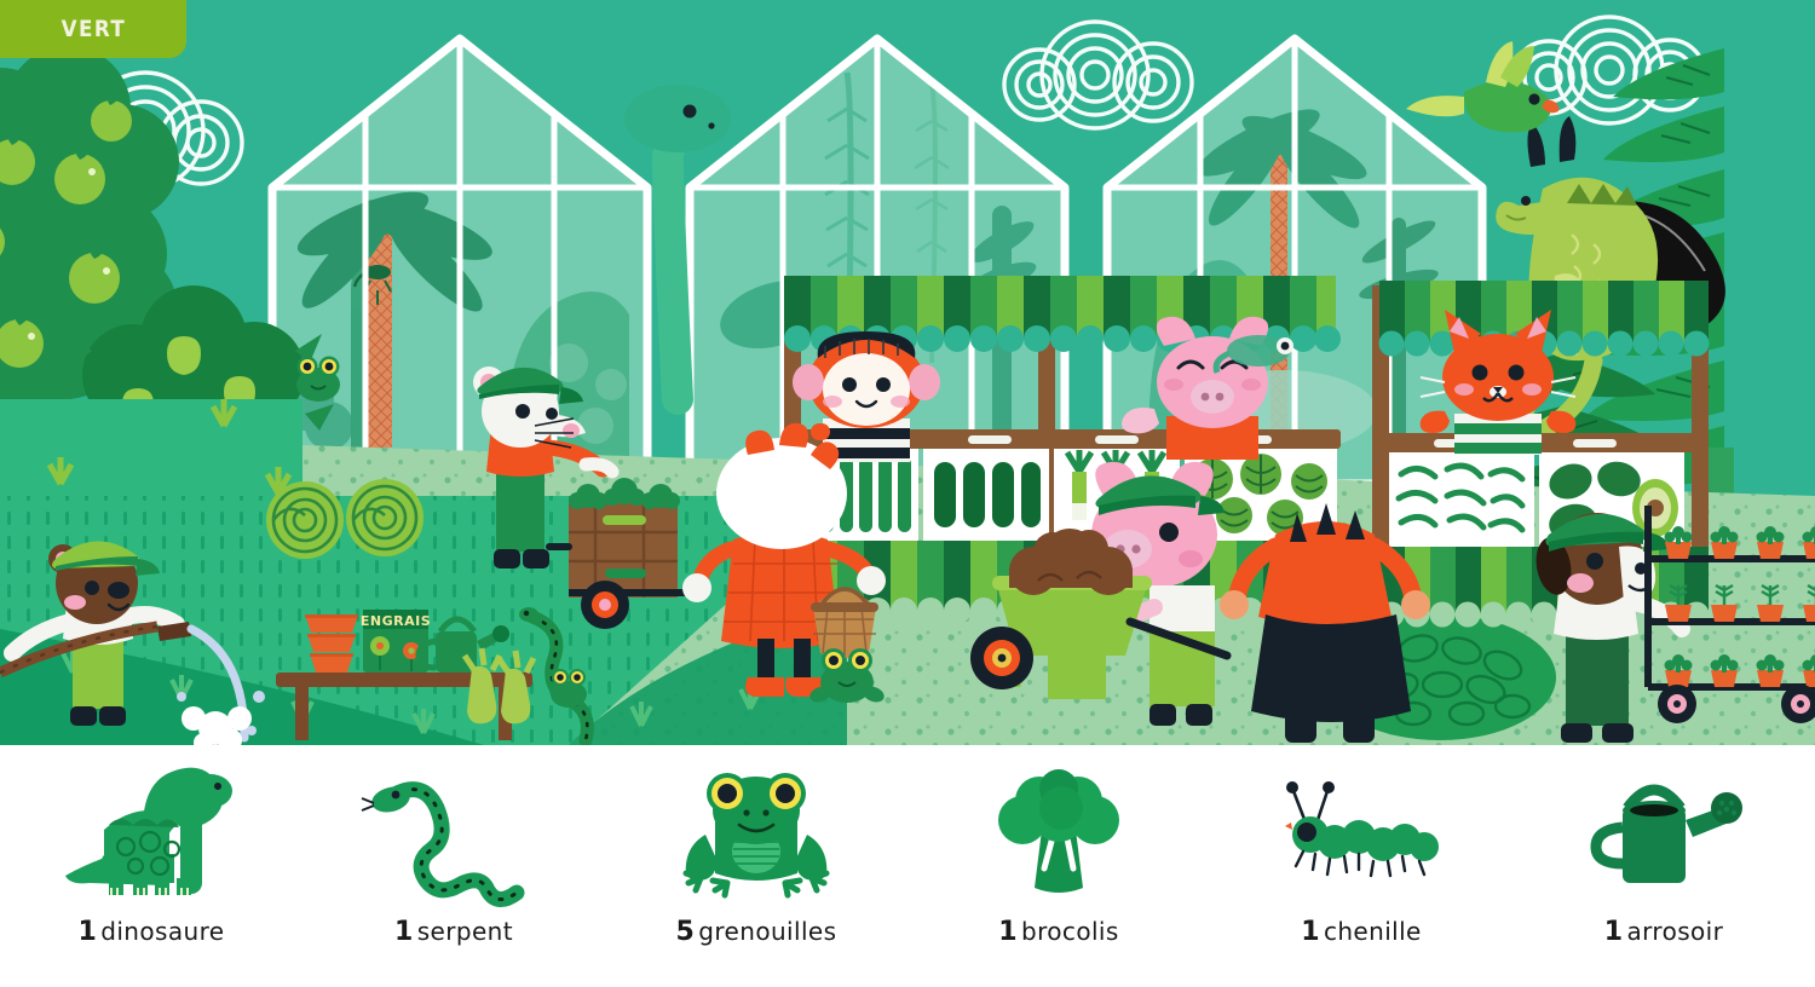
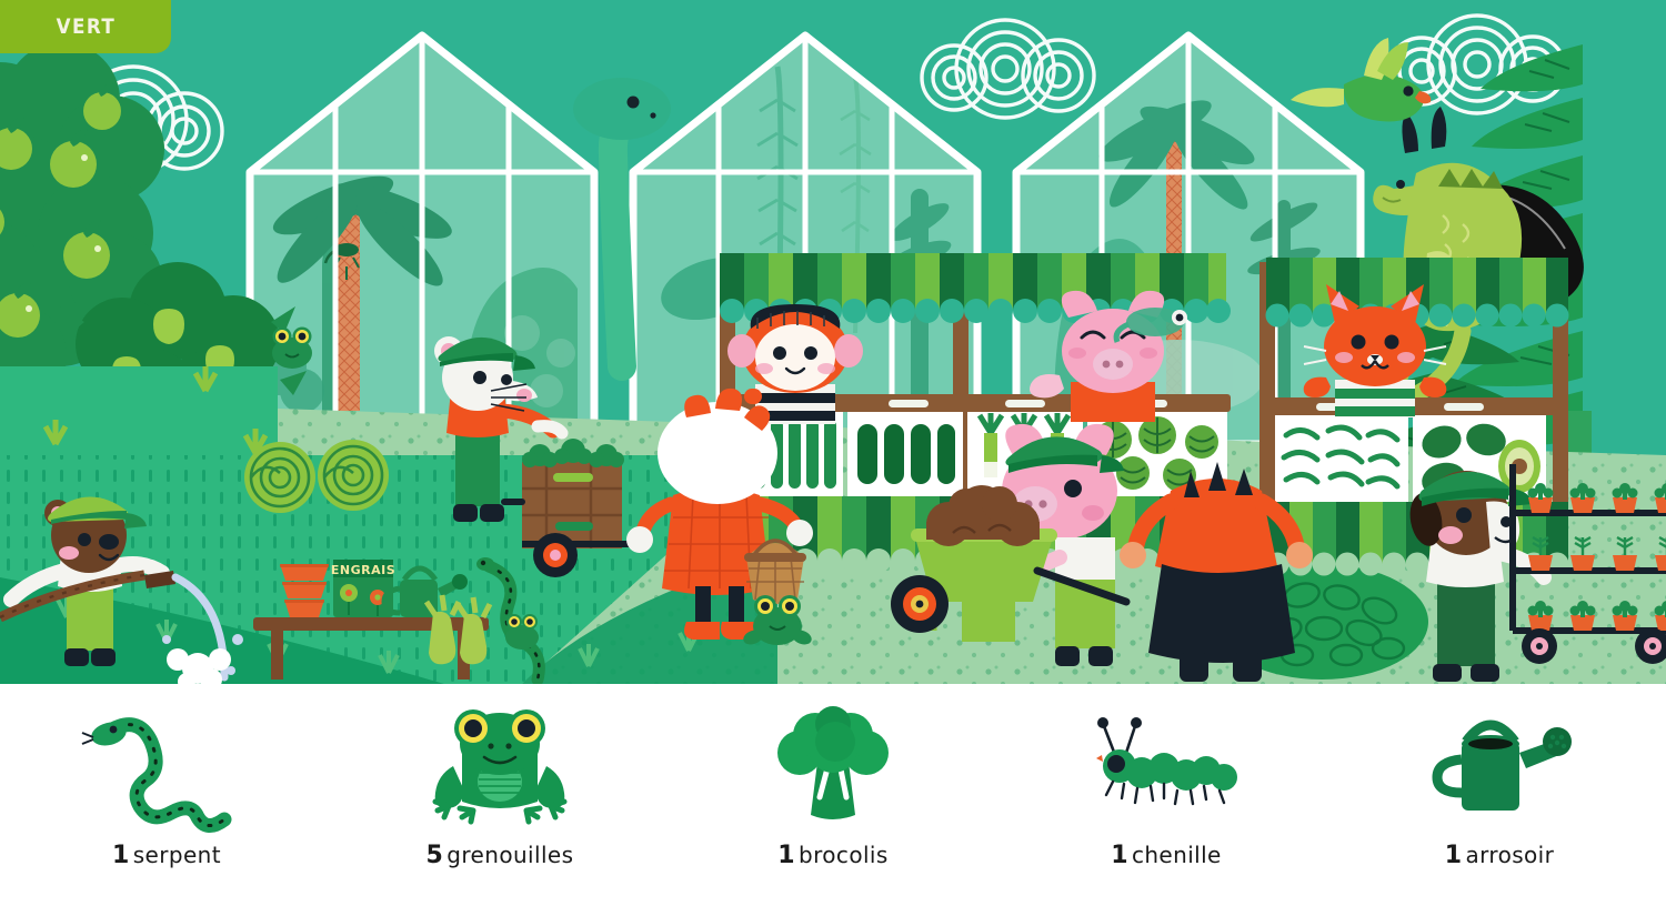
  ENGRAIS
  VERT
- 1 dinosaure
  1 serpent
  5 grenouilles
  1 brocolis
  1 chenille
  1 arrosoir
